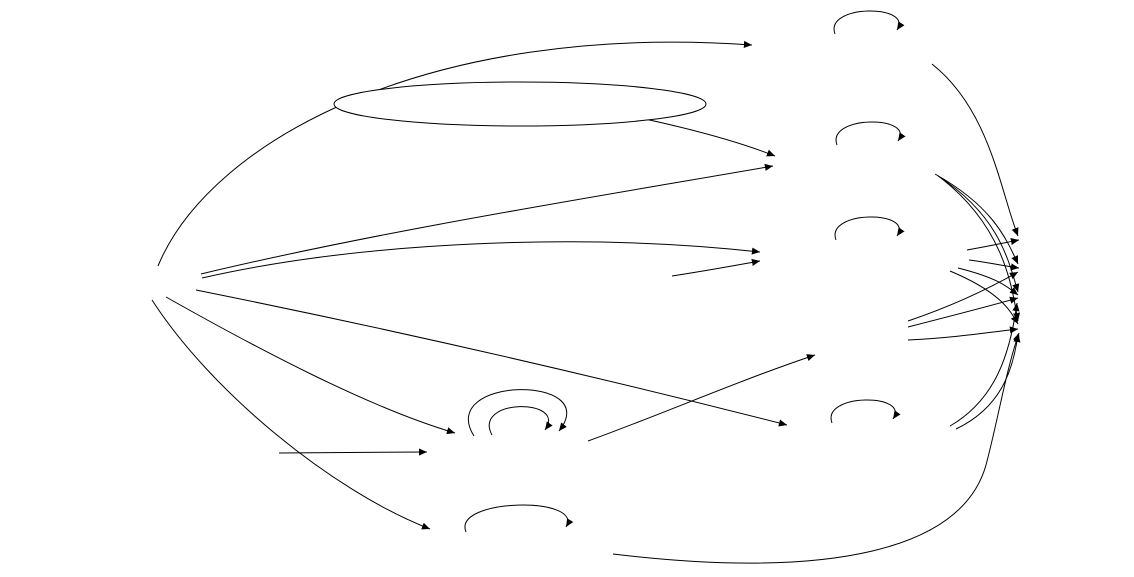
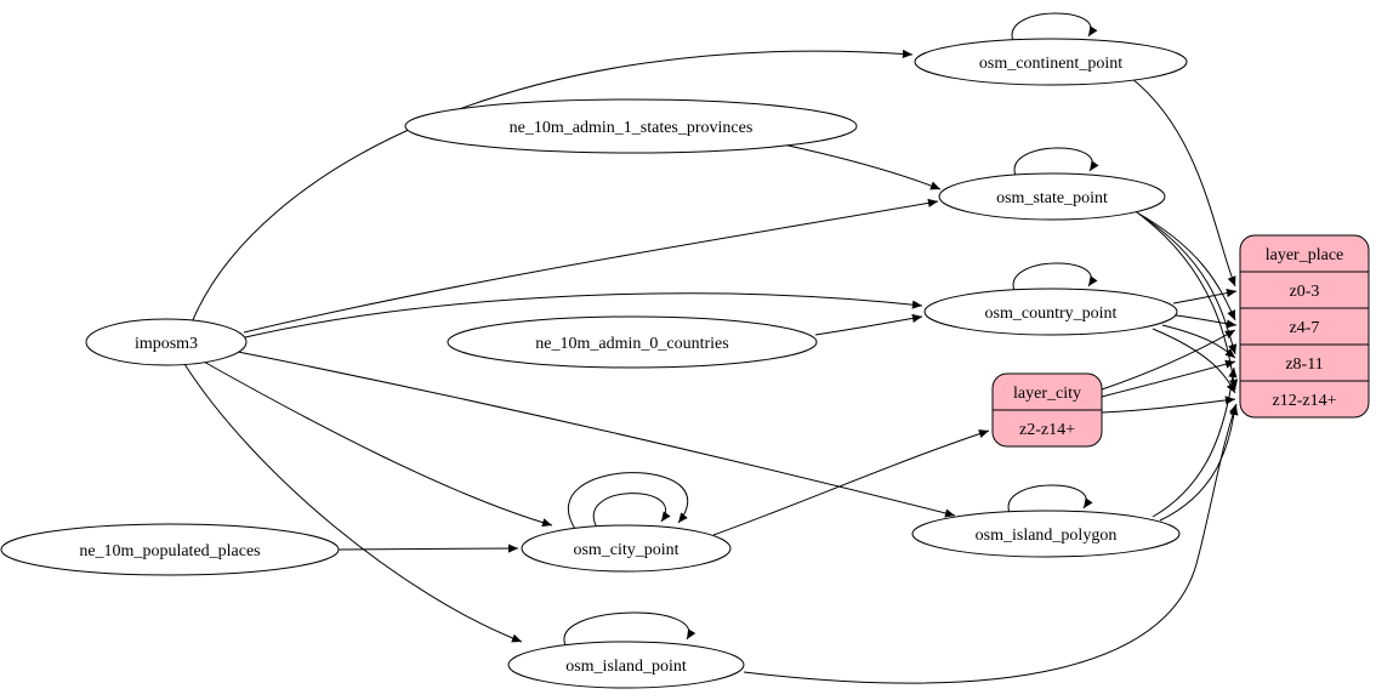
+ imposm3
+ ne_10m_admin_1_states_provinces
+ ne_10m_admin_0_countries
+ ne_10m_populated_places
+ osm_continent_point
+ osm_state_point
+ osm_country_point
+ osm_city_point
+ osm_island_polygon
+ osm_island_point
+ layer_city
+ z2-z14+
+ layer_place
+ z0-3
+ z4-7
+ z8-11
+ z12-z14+
